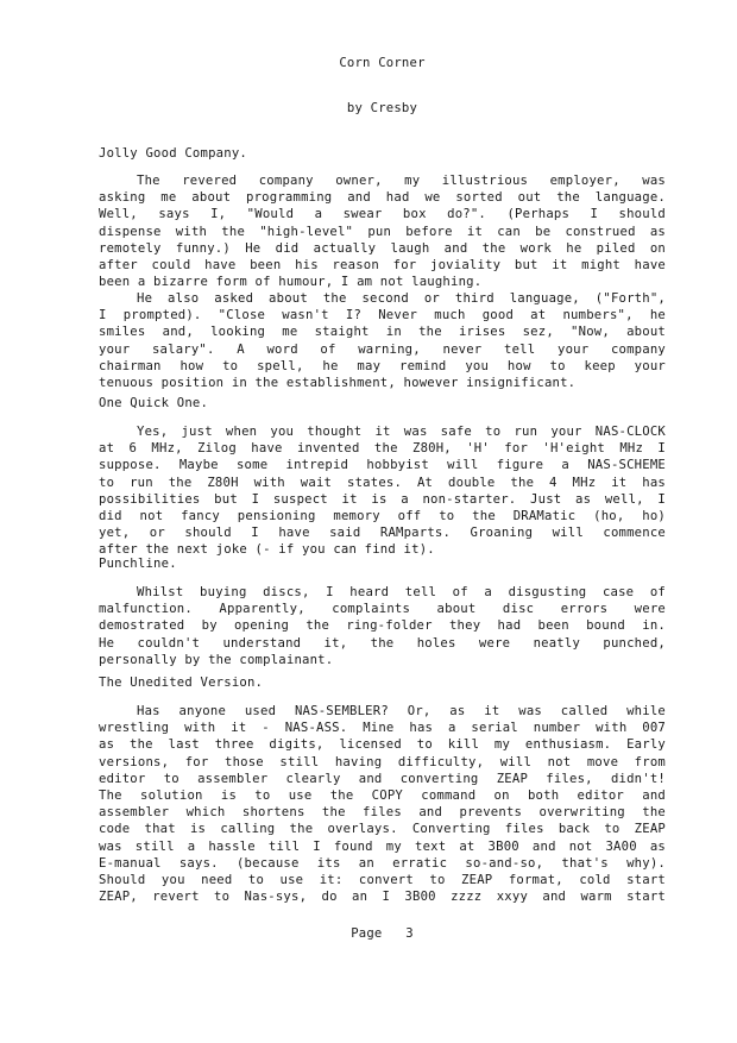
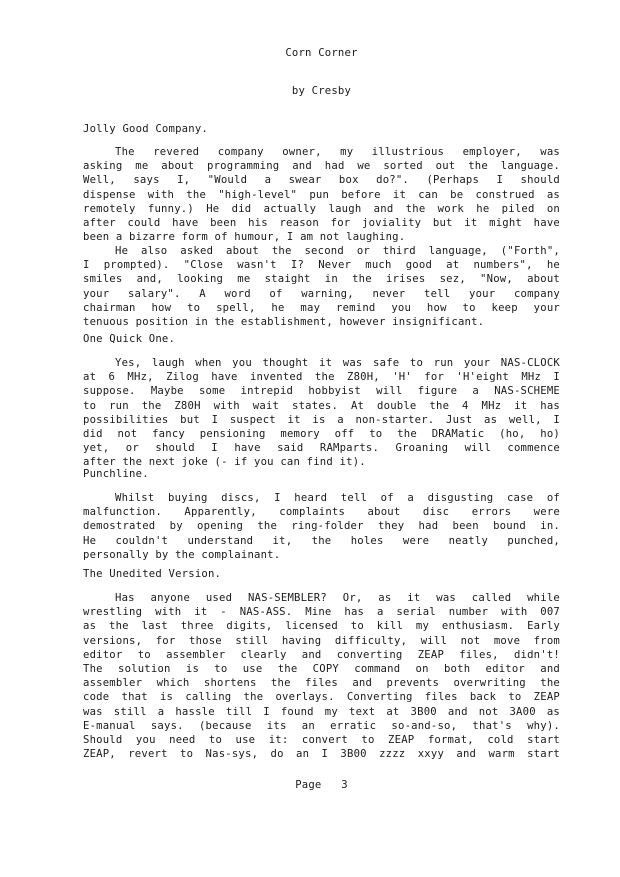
  Corn Corner
  by Cresby
  Jolly Good Company.
  The revered company owner, my illustrious employer, was
  asking me about programming and had we sorted out the language.
  Well, says I, "Would a swear box do?". (Perhaps I should
  dispense with the "high-level" pun before it can be construed as
  remotely funny.) He did actually laugh and the work he piled on
  after could have been his reason for joviality but it might have
  been a bizarre form of humour, I am not laughing.
  He also asked about the second or third language, ("Forth",
  I prompted). "Close wasn't I? Never much good at numbers", he
  smiles and, looking me staight in the irises sez, "Now, about
  your salary". A word of warning, never tell your company
  chairman how to spell, he may remind you how to keep your
  tenuous position in the establishment, however insignificant.
  One Quick One.
- Yes, just when you thought it was safe to run your NAS-CLOCK
+ Yes, laugh when you thought it was safe to run your NAS-CLOCK
  at 6 MHz, Zilog have invented the Z80H, 'H' for 'H'eight MHz I
  suppose. Maybe some intrepid hobbyist will figure a NAS-SCHEME
  to run the Z80H with wait states. At double the 4 MHz it has
  possibilities but I suspect it is a non-starter. Just as well, I
  did not fancy pensioning memory off to the DRAMatic (ho, ho)
  yet, or should I have said RAMparts. Groaning will commence
  after the next joke (- if you can find it).
  Punchline.
  Whilst buying discs, I heard tell of a disgusting case of
  malfunction. Apparently, complaints about disc errors were
  demostrated by opening the ring-folder they had been bound in.
  He couldn't understand it, the holes were neatly punched,
  personally by the complainant.
  The Unedited Version.
  Has anyone used NAS-SEMBLER? Or, as it was called while
  wrestling with it - NAS-ASS. Mine has a serial number with 007
  as the last three digits, licensed to kill my enthusiasm. Early
  versions, for those still having difficulty, will not move from
  editor to assembler clearly and converting ZEAP files, didn't!
  The solution is to use the COPY command on both editor and
  assembler which shortens the files and prevents overwriting the
  code that is calling the overlays. Converting files back to ZEAP
  was still a hassle till I found my text at 3B00 and not 3A00 as
  E-manual says. (because its an erratic so-and-so, that's why).
  Should you need to use it: convert to ZEAP format, cold start
  ZEAP, revert to Nas-sys, do an I 3B00 zzzz xxyy and warm start
  Page 3
